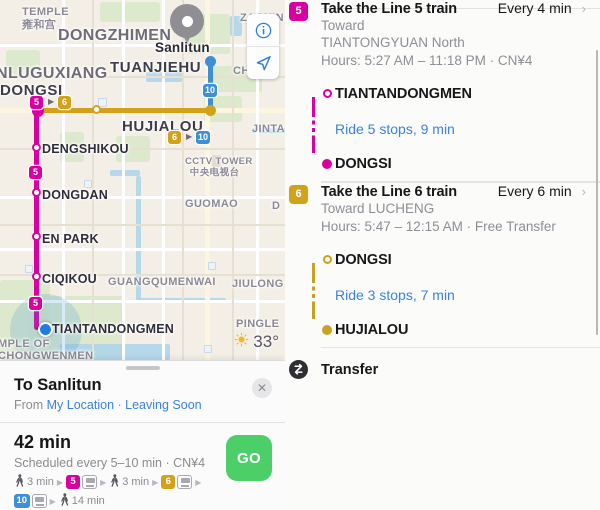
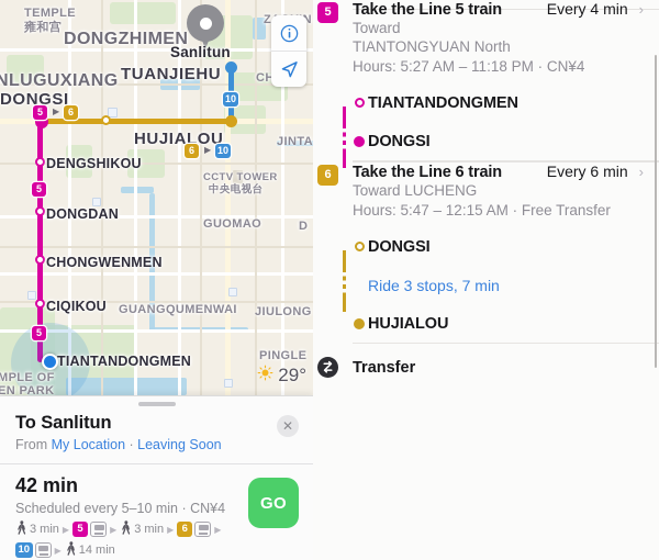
  TEMPLE
  雍和宫
  DONGZHIMEN
  NLUGUXIANG
  Sanlitun
  TUANJIEHU
  DONGSI
  HUJIALOU
  JINTA
  DENGSHIKOU
  CCTV TOWER
  中央电视台
  DONGDAN
  GUOMAO
  D
- EN PARK
+ CHONGWENMEN
  CIQIKOU
  GUANGQUMENWAI
  JIULONG
  PINGLE
  TIANTANDONGMEN
  MPLE OF
- CHONGWENMEN
+ EN PARK
  5
  6
  10
  6
  10
  5
  5
  ▶
  ▶
- 33°
+ 29°
  To Sanlitun
  From My Location · Leaving Soon
  ✕
  42 min
  Scheduled every 5–10 min · CN¥4
  3 min
  ▶
  5
  ▶
  3 min
  ▶
  6
  ▶
  10
  ▶
  14 min
  GO
  5
  Take the Line 5 train
  Every 4 min
  ›
  Toward
  TIANTONGYUAN North
  Hours: 5:27 AM – 11:18 PM · CN¥4
  TIANTANDONGMEN
- Ride 5 stops, 9 min
  DONGSI
  6
  Take the Line 6 train
  Every 6 min
  ›
  Toward LUCHENG
  Hours: 5:47 – 12:15 AM · Free Transfer
  DONGSI
  Ride 3 stops, 7 min
  HUJIALOU
  Transfer
